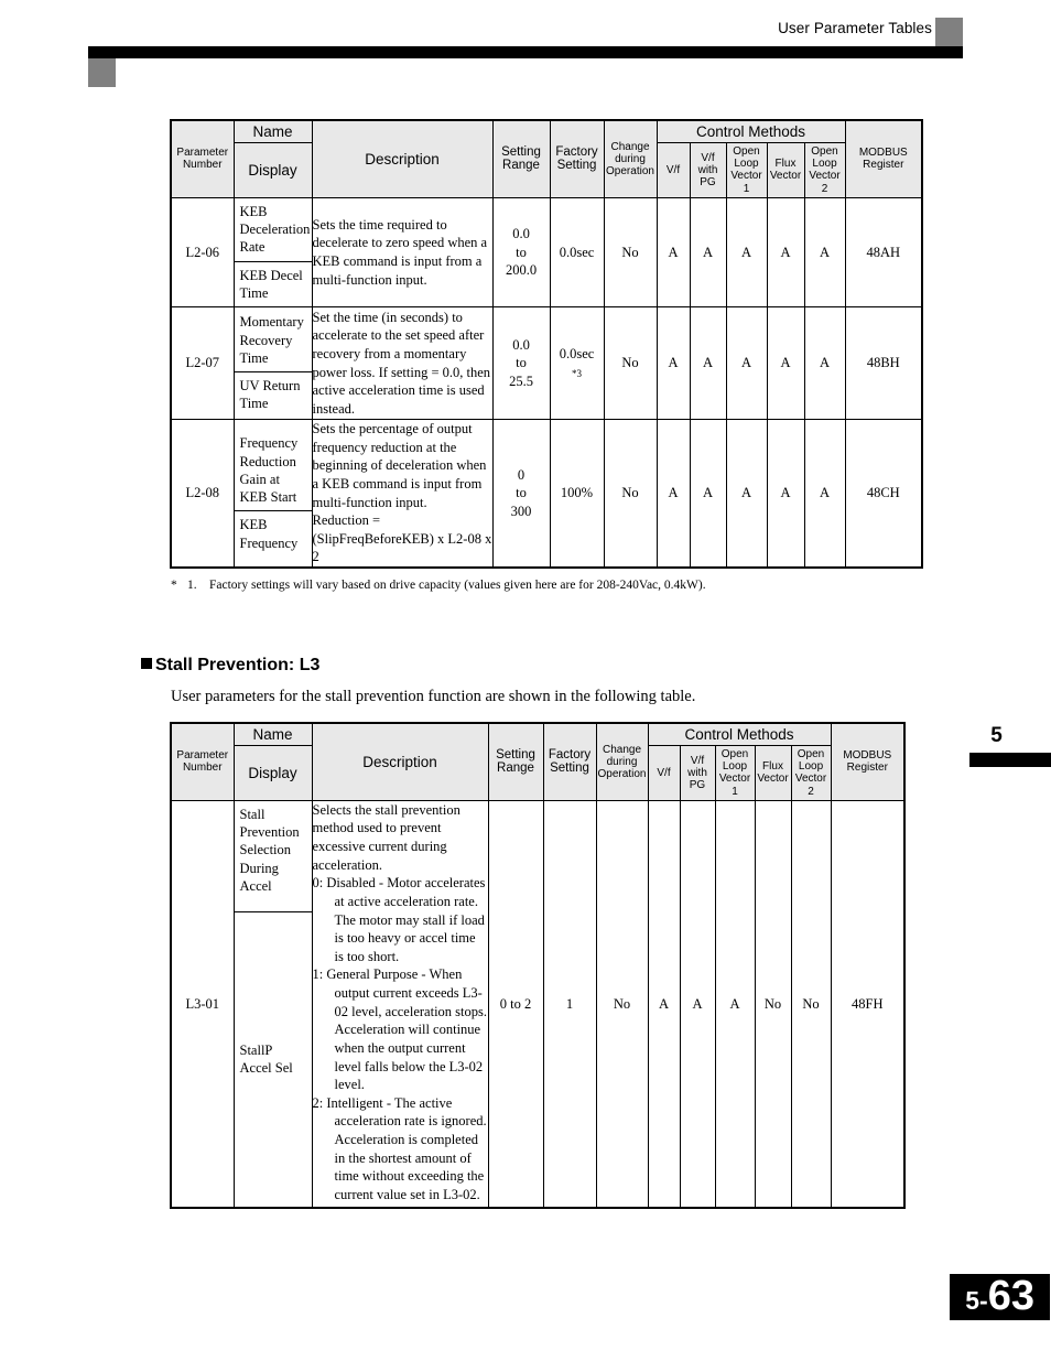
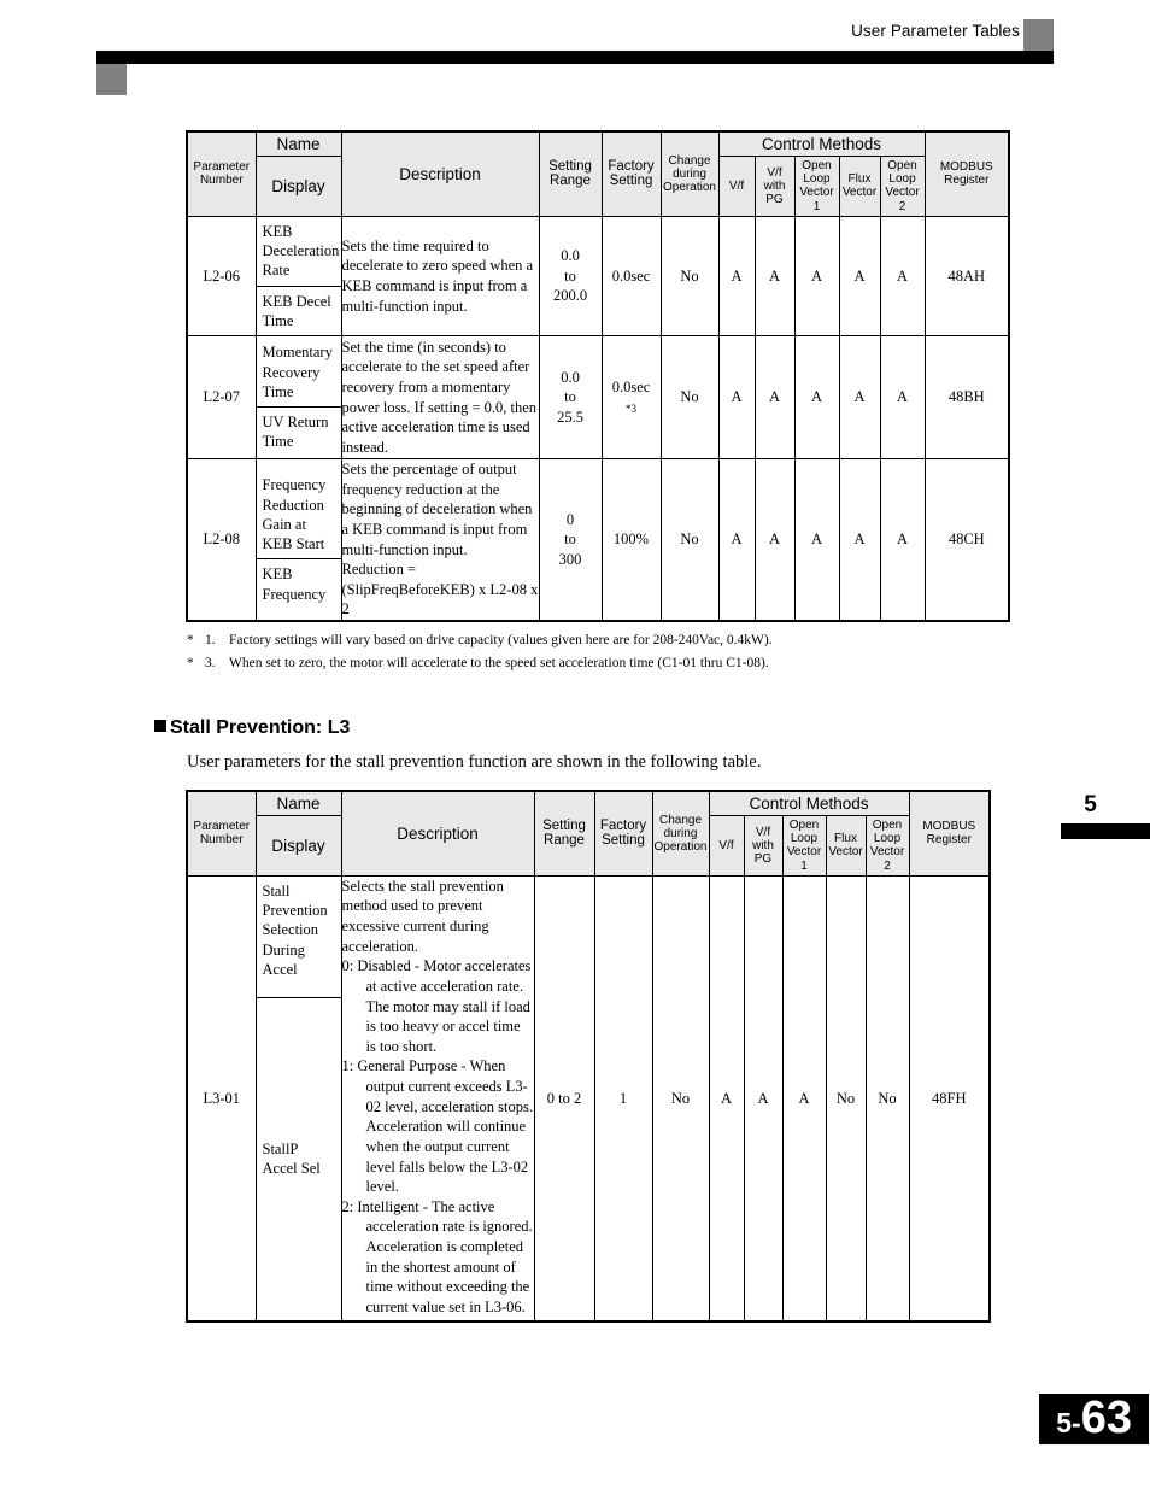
  User Parameter Tables
  5
  Parameter Number	Name	Description	Setting Range	Factory Setting	Change during Operation	Control Methods	MODBUS Register
  Display	V/f	V/f with PG	Open Loop Vector 1	Flux Vector	Open Loop Vector 2
  L2-06	KEBDecelerationRate KEB DecelTime	Sets the time required to decelerate to zero speed when a KEB command is input from a multi-function input.	0.0to200.0	0.0sec	No	A	A	A	A	A	48AH
  L2-07	MomentaryRecoveryTime UV ReturnTime	Set the time (in seconds) to accelerate to the set speed after recovery from a momentary power loss. If setting = 0.0, then active acceleration time is used instead.	0.0to25.5	0.0sec *3	No	A	A	A	A	A	48BH
  L2-08	FrequencyReductionGain atKEB Start KEBFrequency	Sets the percentage of output frequency reduction at the beginning of deceleration when a KEB command is input from multi-function input. Reduction = (SlipFreqBeforeKEB) x L2-08 x 2	0to300	100%	No	A	A	A	A	A	48CH
  * 1. Factory settings will vary based on drive capacity (values given here are for 208-240Vac, 0.4kW).
+ * 3. When set to zero, the motor will accelerate to the speed set acceleration time (C1-01 thru C1-08).
  Stall Prevention: L3
  User parameters for the stall prevention function are shown in the following table.
  Parameter Number	Name	Description	Setting Range	Factory Setting	Change during Operation	Control Methods	MODBUS Register
  Display	V/f	V/f with PG	Open Loop Vector 1	Flux Vector	Open Loop Vector 2
- L3-01	StallPreventionSelectionDuringAccel StallPAccel Sel	Selects the stall prevention method used to prevent excessive current during acceleration. 0: Disabled - Motor accelerates at active acceleration rate. The motor may stall if load is too heavy or accel time is too short. 1: General Purpose - When output current exceeds L3-02 level, acceleration stops. Acceleration will continue when the output current level falls below the L3-02 level. 2: Intelligent - The active acceleration rate is ignored. Acceleration is completed in the shortest amount of time without exceeding the current value set in L3-02.	0 to 2	1	No	A	A	A	No	No	48FH
+ L3-01	StallPreventionSelectionDuringAccel StallPAccel Sel	Selects the stall prevention method used to prevent excessive current during acceleration. 0: Disabled - Motor accelerates at active acceleration rate. The motor may stall if load is too heavy or accel time is too short. 1: General Purpose - When output current exceeds L3-02 level, acceleration stops. Acceleration will continue when the output current level falls below the L3-02 level. 2: Intelligent - The active acceleration rate is ignored. Acceleration is completed in the shortest amount of time without exceeding the current value set in L3-06.	0 to 2	1	No	A	A	A	No	No	48FH
  5-63
